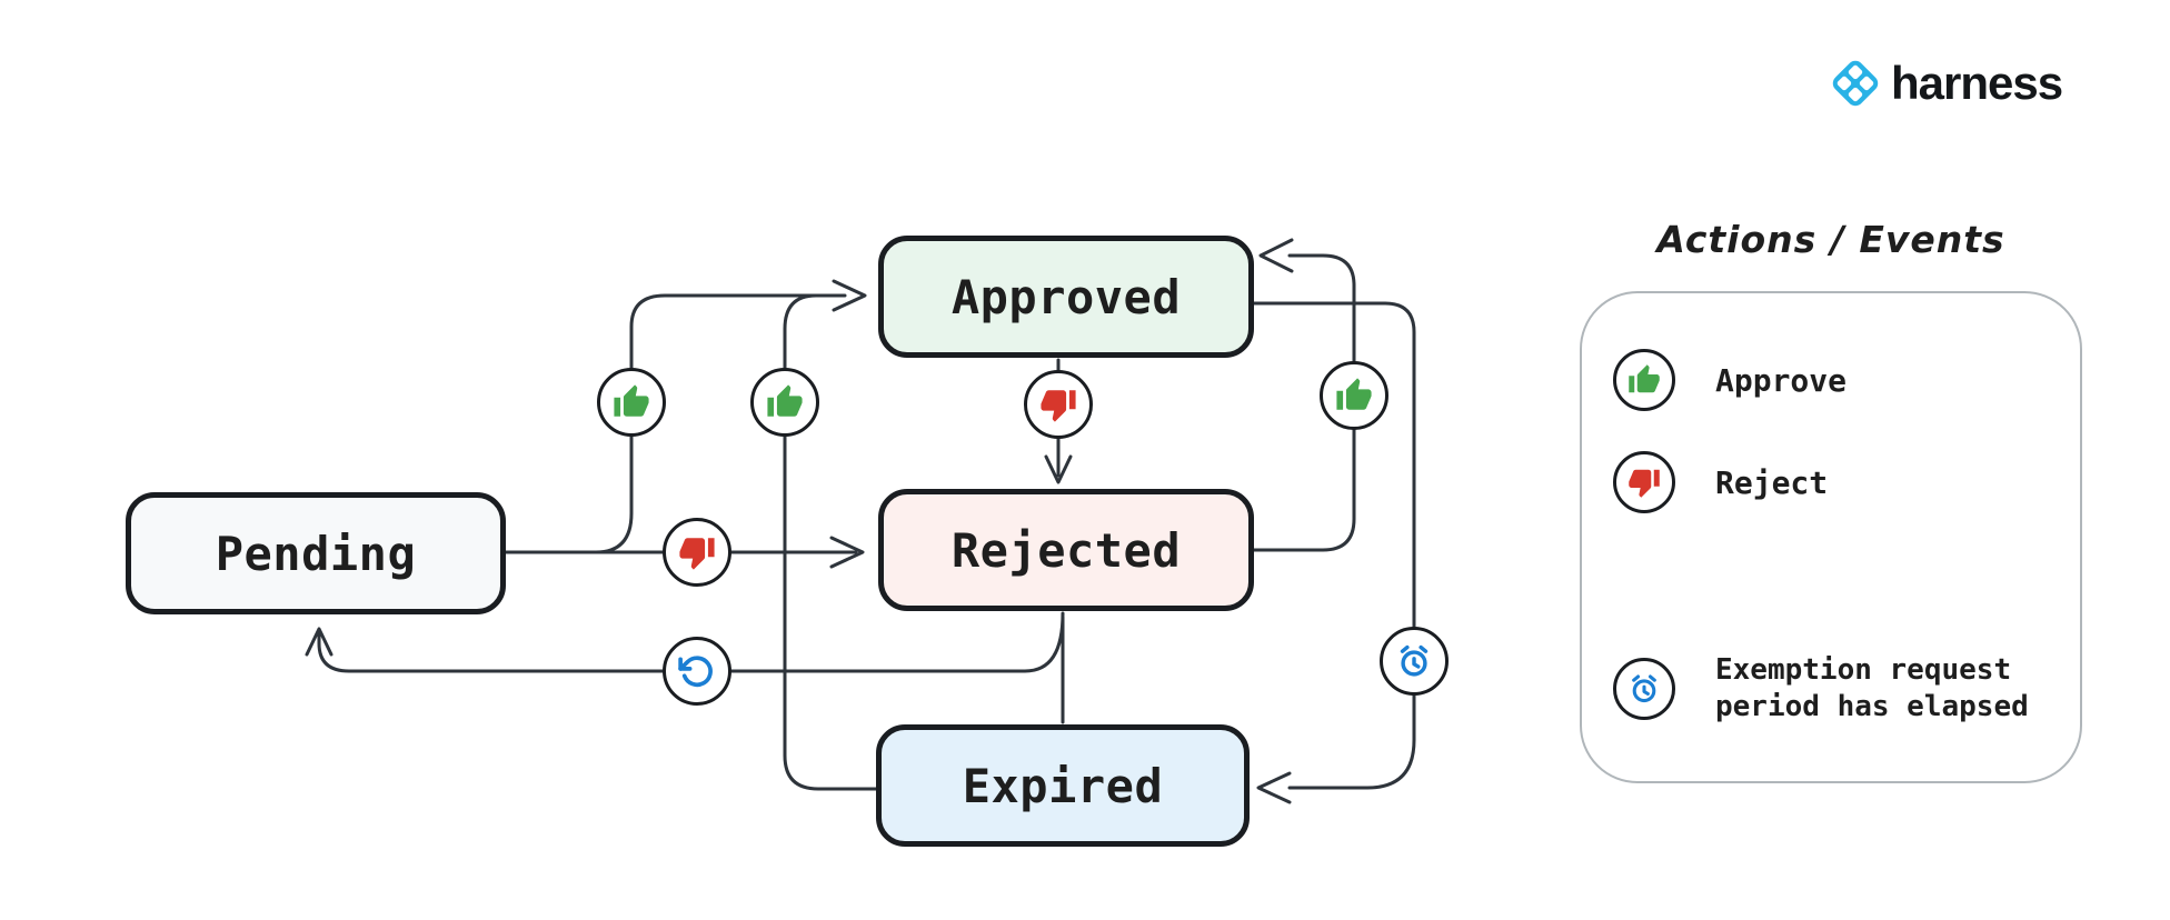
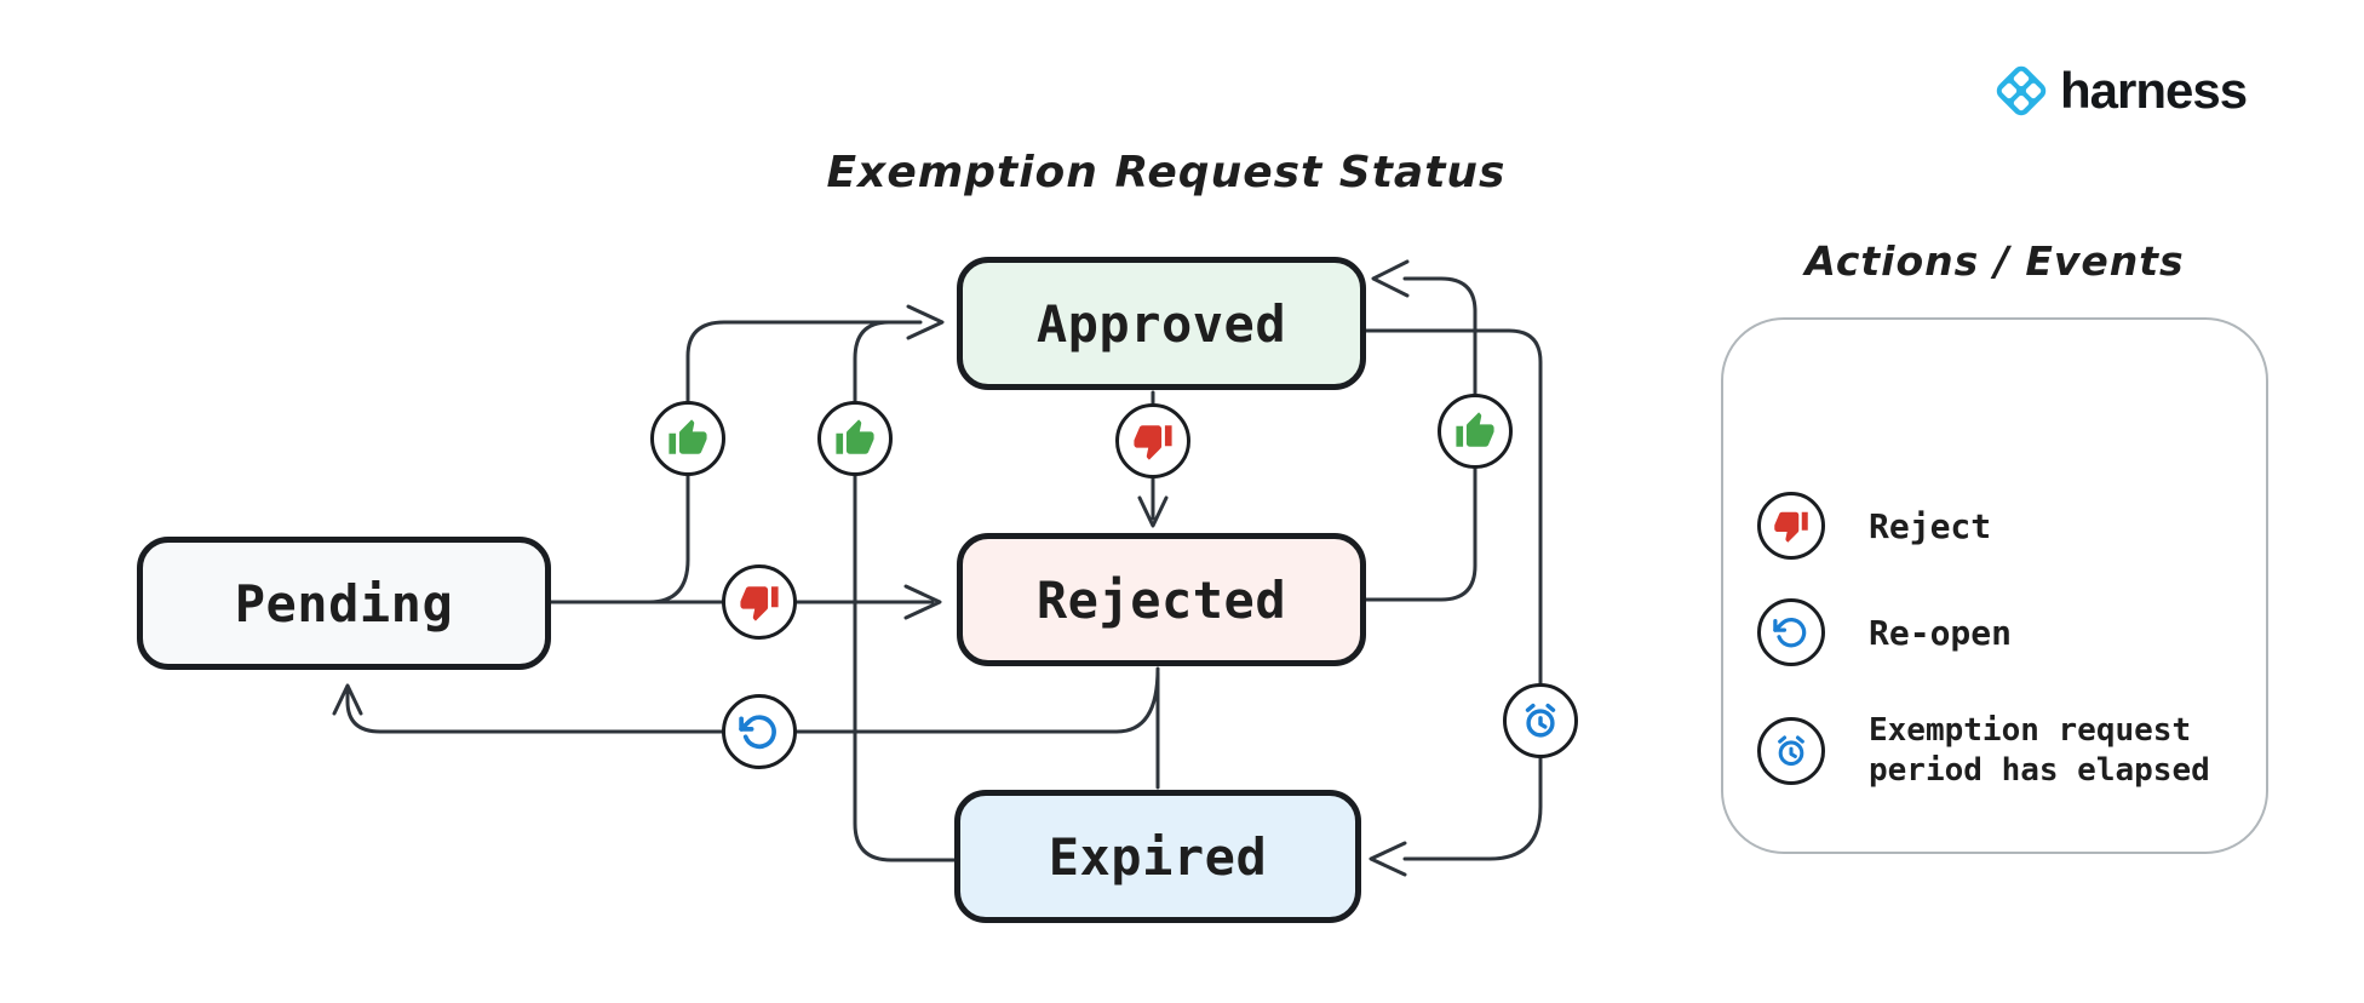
+ Exemption Request Status
  Approved
  Pending
  Rejected
  Expired
  Actions / Events
- Approve
  Reject
+ Re-open
  Exemption request period has elapsed
  harness
